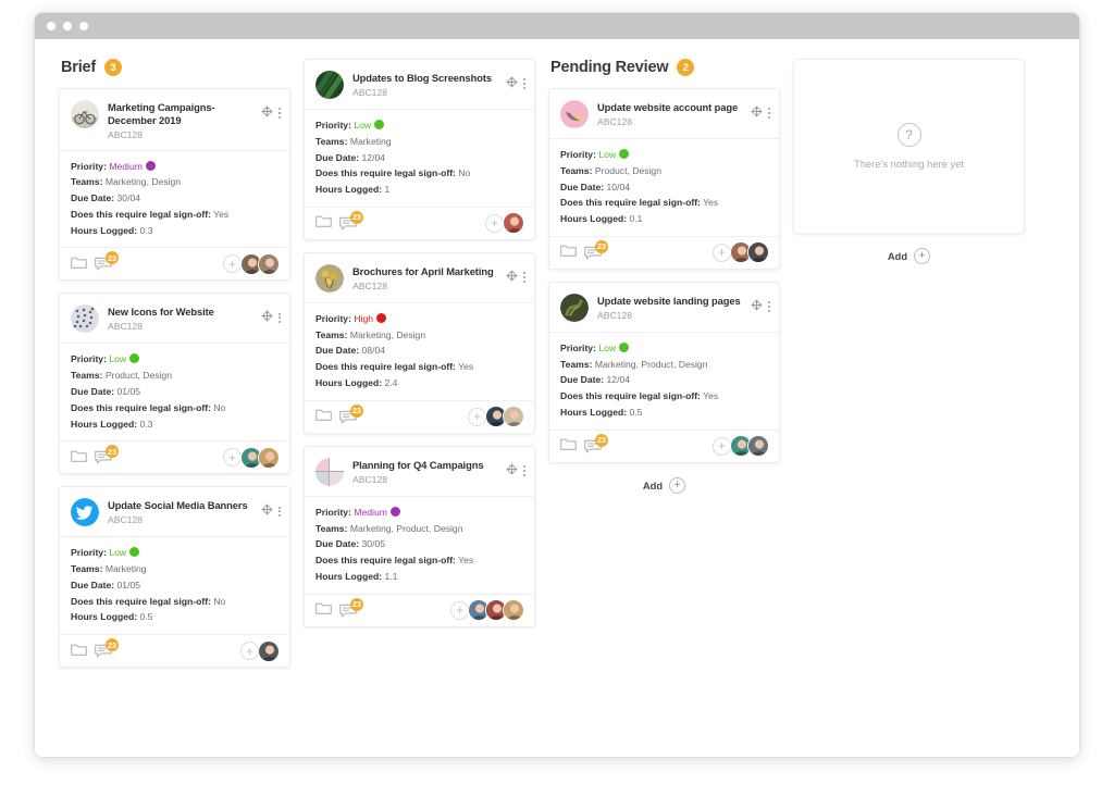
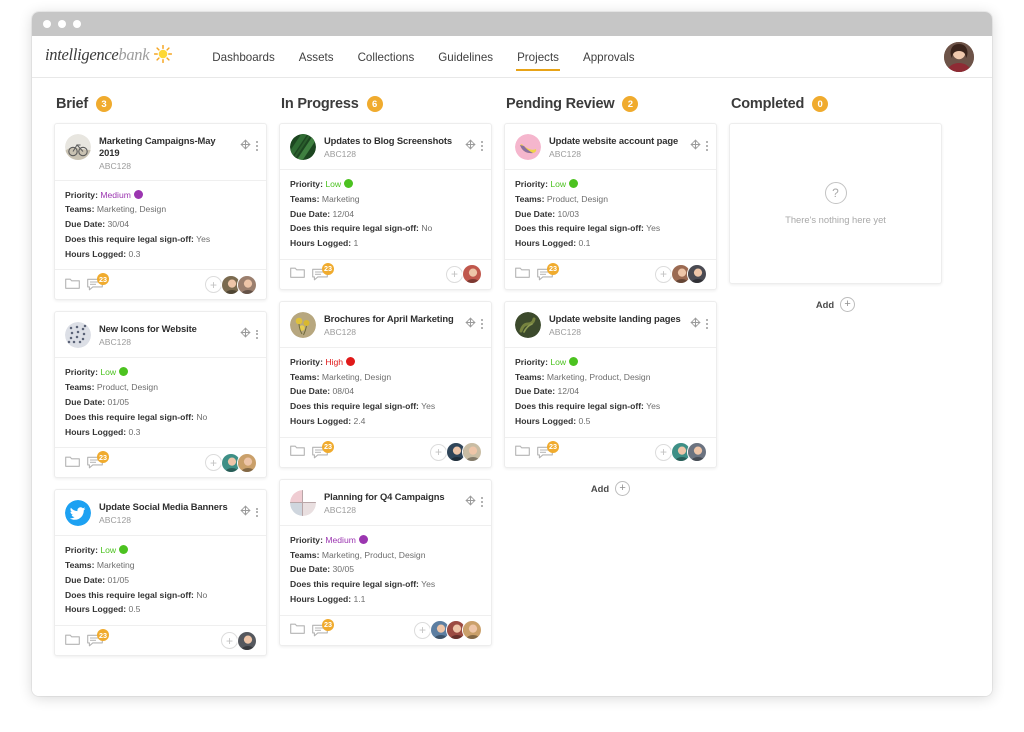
+ intelligence
+ bank
+ Dashboards
+ Assets
+ Collections
+ Guidelines
+ Projects
+ Approvals
  Brief
  3
- Marketing Campaigns-December 2019
+ Marketing Campaigns-May 2019
  ABC128
  Priority: Medium
  Teams: Marketing, Design
  Due Date: 30/04
  Does this require legal sign-off: Yes
  Hours Logged: 0.3
  23
  +
  New Icons for Website
  ABC128
  Priority: Low
  Teams: Product, Design
  Due Date: 01/05
  Does this require legal sign-off: No
  Hours Logged: 0.3
  23
  +
  Update Social Media Banners
  ABC128
  Priority: Low
  Teams: Marketing
  Due Date: 01/05
  Does this require legal sign-off: No
  Hours Logged: 0.5
  23
  +
+ In Progress
+ 6
  Updates to Blog Screenshots
  ABC128
  Priority: Low
  Teams: Marketing
  Due Date: 12/04
  Does this require legal sign-off: No
  Hours Logged: 1
  23
  +
  Brochures for April Marketing
  ABC128
  Priority: High
  Teams: Marketing, Design
  Due Date: 08/04
  Does this require legal sign-off: Yes
  Hours Logged: 2.4
  23
  +
  Planning for Q4 Campaigns
  ABC128
  Priority: Medium
  Teams: Marketing, Product, Design
  Due Date: 30/05
  Does this require legal sign-off: Yes
  Hours Logged: 1.1
  23
  +
  Pending Review
  2
  Update website account page
  ABC128
  Priority: Low
  Teams: Product, Design
- Due Date: 10/04
+ Due Date: 10/03
  Does this require legal sign-off: Yes
  Hours Logged: 0.1
  23
  +
  Update website landing pages
  ABC128
  Priority: Low
  Teams: Marketing, Product, Design
  Due Date: 12/04
  Does this require legal sign-off: Yes
  Hours Logged: 0.5
  23
  +
  Add
  +
+ Completed
+ 0
  ?
  There's nothing here yet
  Add
  +
